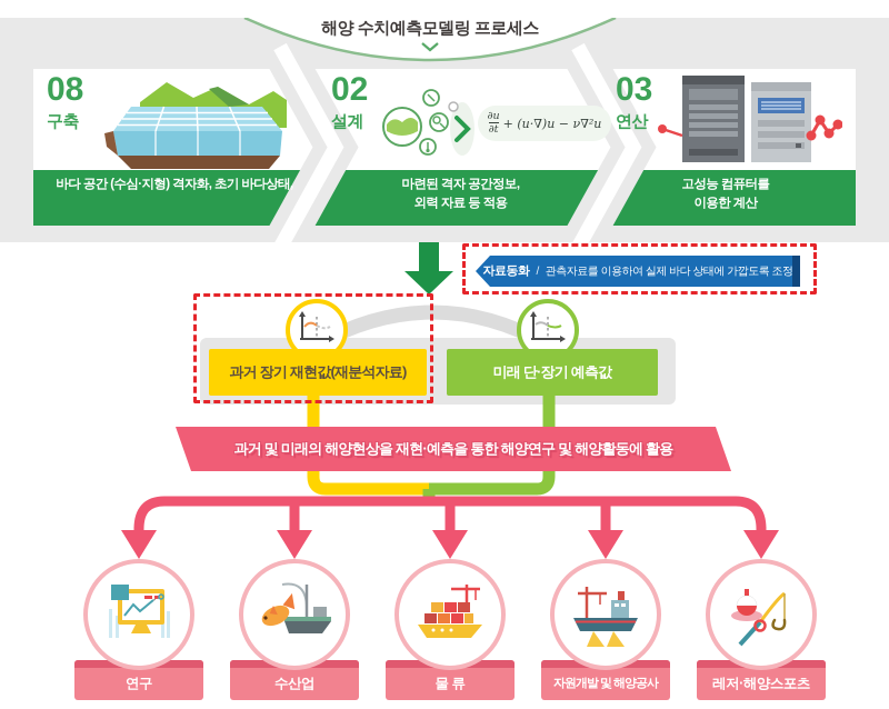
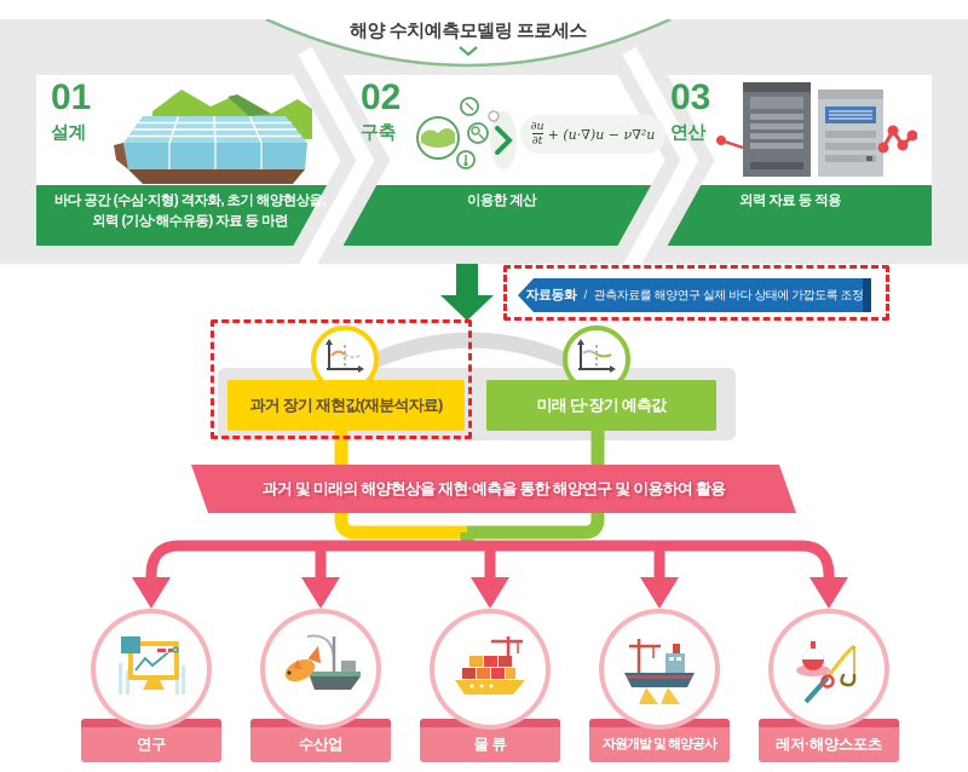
  해양 수치예측모델링 프로세스
- 08
+ 01
- 구축
+ 설계
- 바다 공간 (수심·지형) 격자화, 초기 바다상태,
+ 바다 공간 (수심·지형) 격자화, 초기 해양현상을,
+ 외력 (기상·해수유동) 자료 등 마련
  02
- 설계
+ 구축
  ∂u
  ∂t
  + (u·∇)u − ν∇²u
- 마련된 격자 공간정보,
- 외력 자료 등 적용
+ 이용한 계산
  03
  연산
- 고성능 컴퓨터를
- 이용한 계산
+ 외력 자료 등 적용
  자료동화
  /
- 관측자료를 이용하여 실제 바다 상태에 가깝도록 조정
+ 관측자료를 해양연구 실제 바다 상태에 가깝도록 조정
  과거 장기 재현값(재분석자료)
  미래 단·장기 예측값
- 과거 및 미래의 해양현상을 재현·예측을 통한 해양연구 및 해양활동에 활용
+ 과거 및 미래의 해양현상을 재현·예측을 통한 해양연구 및 이용하여 활용
  연구
  수산업
  물 류
  자원개발 및 해양공사
  레저·해양스포츠
